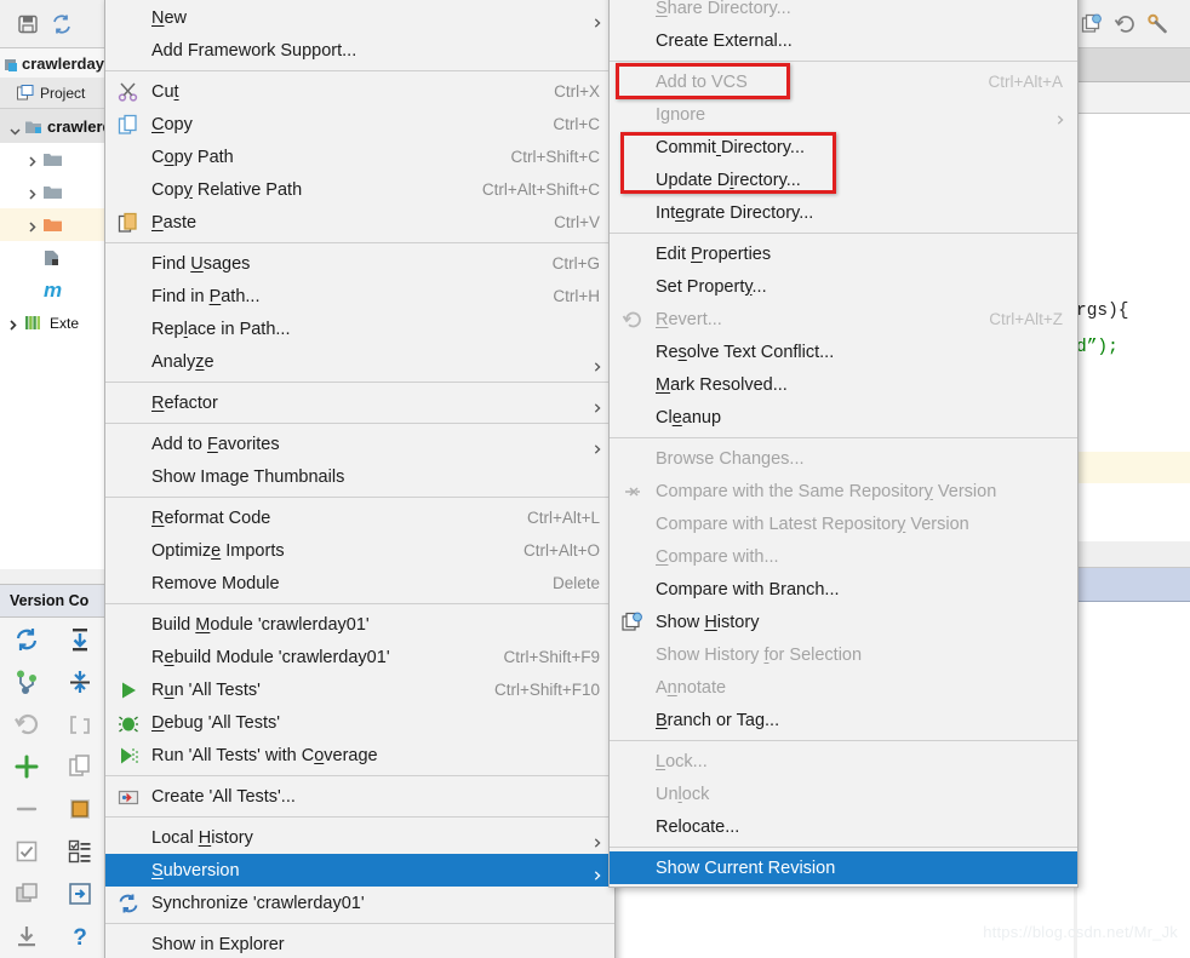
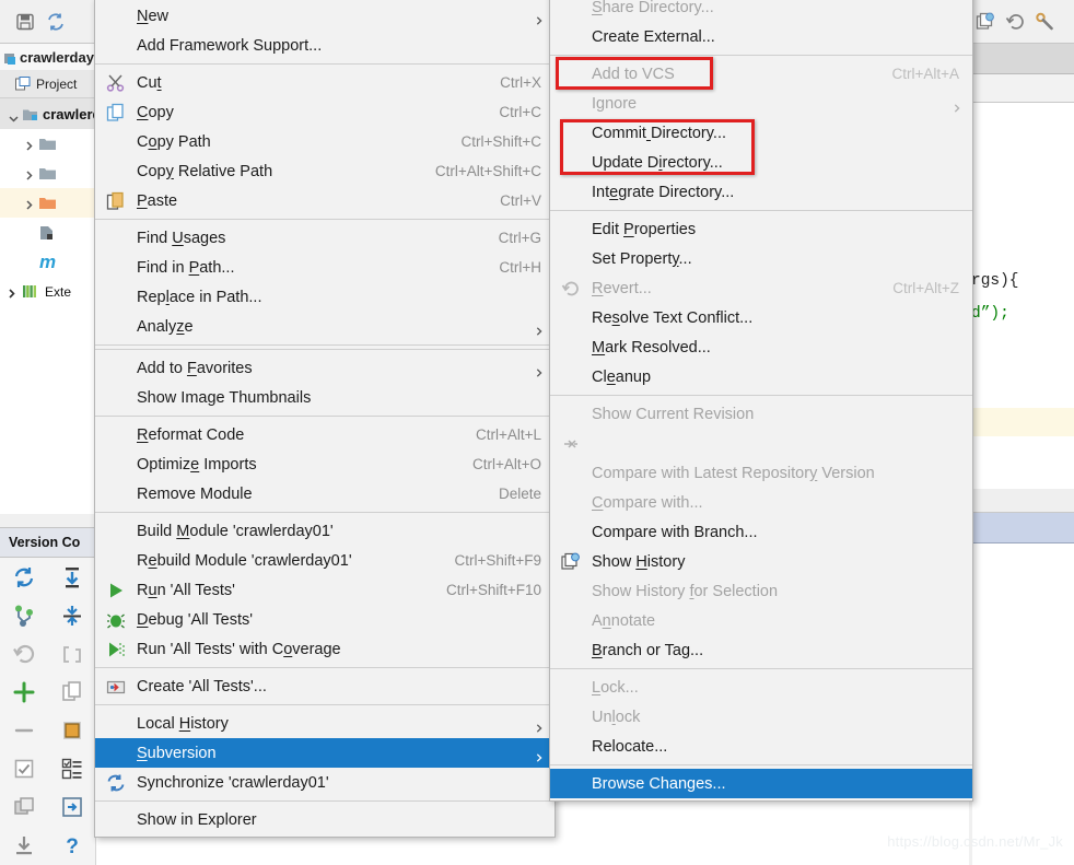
  crawlerday
  Project
  m
  Exte
  Version Co
  ?
  rgs){
  d”);
  New
  Add Framework Support...
  Cut
  Ctrl+X
  Copy
  Ctrl+C
  Copy Path
  Ctrl+Shift+C
  Copy Relative Path
  Ctrl+Alt+Shift+C
  Paste
  Ctrl+V
  Find Usages
  Ctrl+G
  Find in Path...
  Ctrl+H
  Replace in Path...
  Analyze
- Refactor
  Add to Favorites
  Show Image Thumbnails
  Reformat Code
  Ctrl+Alt+L
  Optimize Imports
  Ctrl+Alt+O
  Remove Module
  Delete
  Build Module 'crawlerday01'
  Rebuild Module 'crawlerday01'
  Ctrl+Shift+F9
  Run 'All Tests'
  Ctrl+Shift+F10
  Debug 'All Tests'
  Run 'All Tests' with Coverage
  Create 'All Tests'...
  Local History
  Subversion
  Synchronize 'crawlerday01'
  Show in Explorer
  Share Directory...
  Create External...
  Add to VCS
  Ctrl+Alt+A
  Ignore
  Commit Directory...
  Update Directory...
  Integrate Directory...
  Edit Properties
  Set Property...
  Revert...
  Ctrl+Alt+Z
  Resolve Text Conflict...
  Mark Resolved...
  Cleanup
- Browse Changes...
+ Show Current Revision
- Compare with the Same Repository Version
  Compare with Latest Repository Version
  Compare with...
  Compare with Branch...
  Show History
  Show History for Selection
  Annotate
  Branch or Tag...
  Lock...
  Unlock
  Relocate...
- Show Current Revision
+ Browse Changes...
